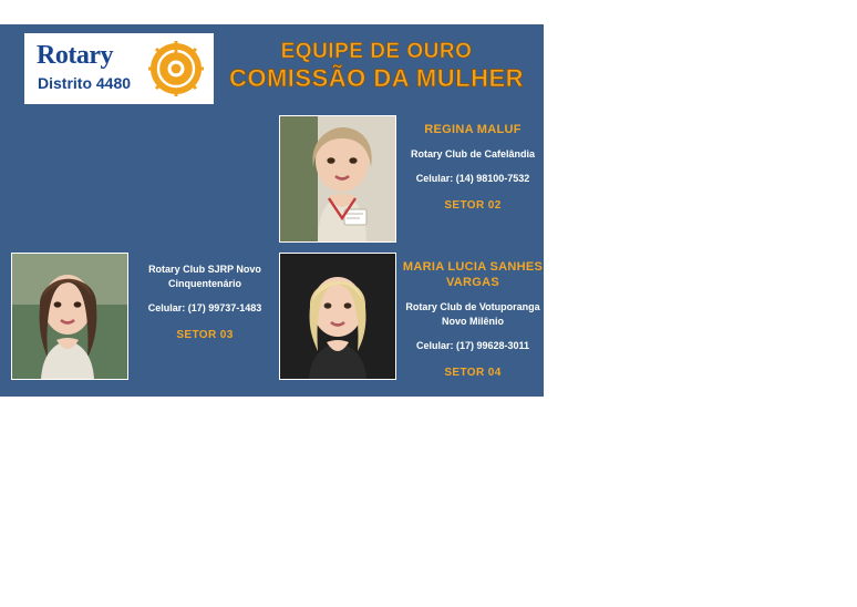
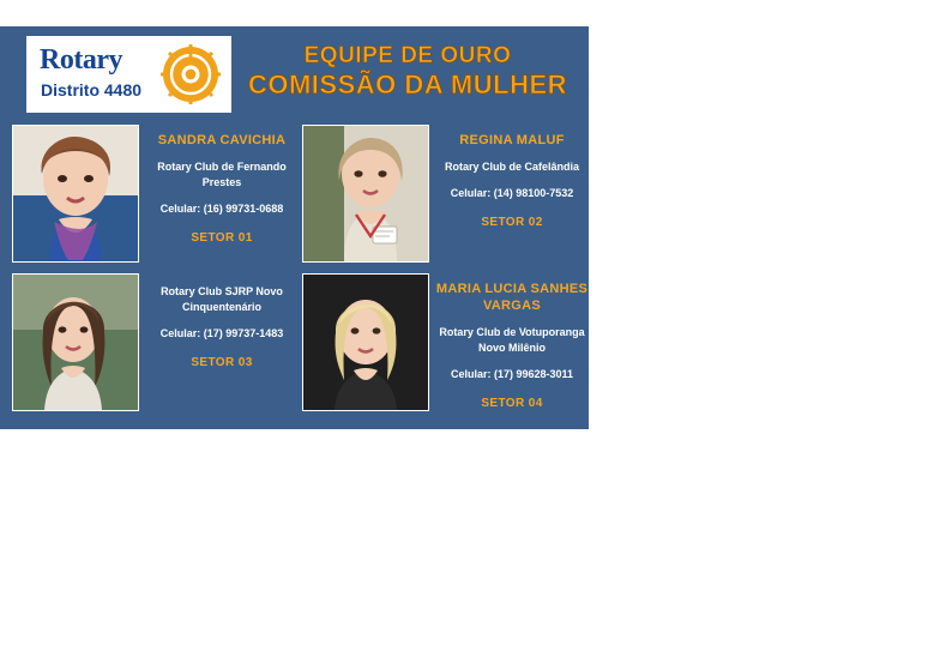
  Rotary
  Distrito 4480
  EQUIPE DE OURO
  COMISSÃO DA MULHER
+ SANDRA CAVICHIA
+ Rotary Club de Fernando Prestes
+ Celular: (16) 99731-0688
+ SETOR 01
  REGINA MALUF
  Rotary Club de Cafelândia
  Celular: (14) 98100-7532
  SETOR 02
  Rotary Club SJRP Novo Cinquentenário
  Celular: (17) 99737-1483
  SETOR 03
  MARIA LUCIA SANHES VARGAS
  Rotary Club de Votuporanga Novo Milênio
  Celular: (17) 99628-3011
  SETOR 04
